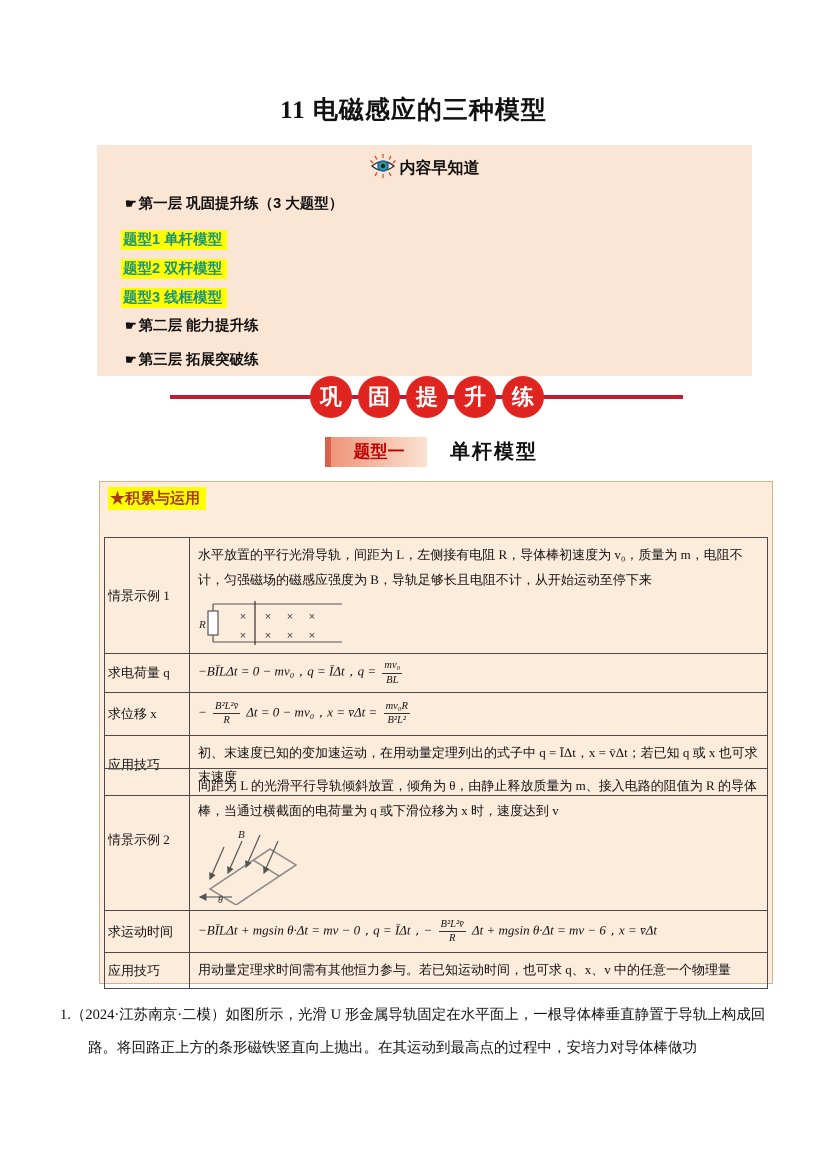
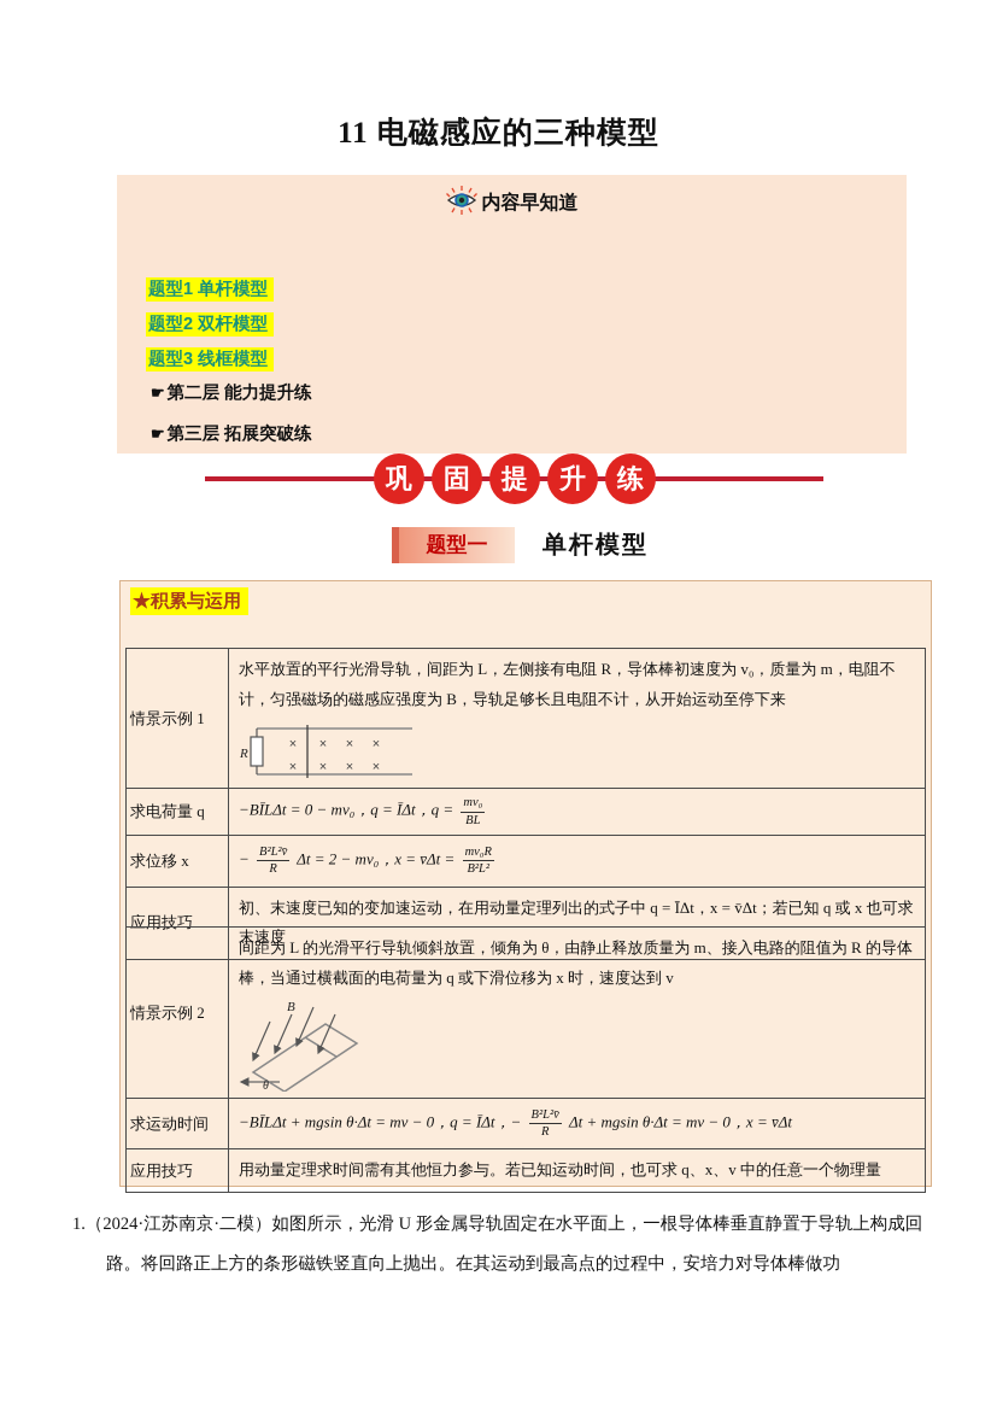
  11 电磁感应的三种模型
  内容早知道
- ☛ 第一层 巩固提升练（3 大题型）
  题型1 单杆模型
  题型2 双杆模型
  题型3 线框模型
  ☛ 第二层 能力提升练
  ☛ 第三层 拓展突破练
  巩
  固
  提
  升
  练
  题型一
  单杆模型
  ★积累与运用
  情景示例 1	水平放置的平行光滑导轨，间距为 L，左侧接有电阻 R，导体棒初速度为 v₀，质量为 m，电阻不计，匀强磁场的磁感应强度为 B，导轨足够长且电阻不计，从开始运动至停下来 R × × × × × × × ×
  求电荷量 q	−BĪLΔt = 0 − mv₀，q = ĪΔt，q = mv₀BL
- 求位移 x	− B²L²v̄R Δt = 0 − mv₀，x = v̄Δt = mv₀RB²L²
+ 求位移 x	− B²L²v̄R Δt = 2 − mv₀，x = v̄Δt = mv₀RB²L²
  应用技巧	初、末速度已知的变加速运动，在用动量定理列出的式子中 q = ĪΔt，x = v̄Δt；若已知 q 或 x 也可求末速度
  情景示例 2	间距为 L 的光滑平行导轨倾斜放置，倾角为 θ，由静止释放质量为 m、接入电路的阻值为 R 的导体棒，当通过横截面的电荷量为 q 或下滑位移为 x 时，速度达到 v B θ
- 求运动时间	−BĪLΔt + mgsin θ·Δt = mv − 0，q = ĪΔt，− B²L²v̄R Δt + mgsin θ·Δt = mv − 6，x = v̄Δt
+ 求运动时间	−BĪLΔt + mgsin θ·Δt = mv − 0，q = ĪΔt，− B²L²v̄R Δt + mgsin θ·Δt = mv − 0，x = v̄Δt
  应用技巧	用动量定理求时间需有其他恒力参与。若已知运动时间，也可求 q、x、v 中的任意一个物理量
  1.（2024·江苏南京·二模）如图所示，光滑 U 形金属导轨固定在水平面上，一根导体棒垂直静置于导轨上构成回路。将回路正上方的条形磁铁竖直向上抛出。在其运动到最高点的过程中，安培力对导体棒做功
